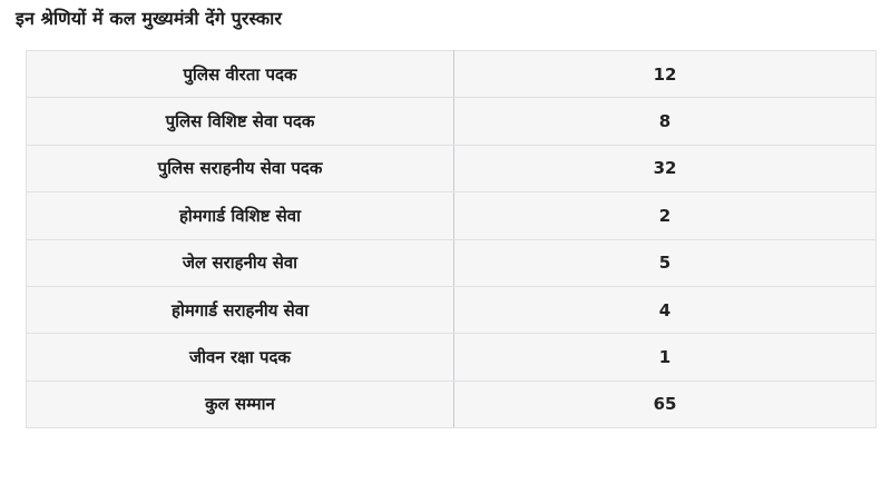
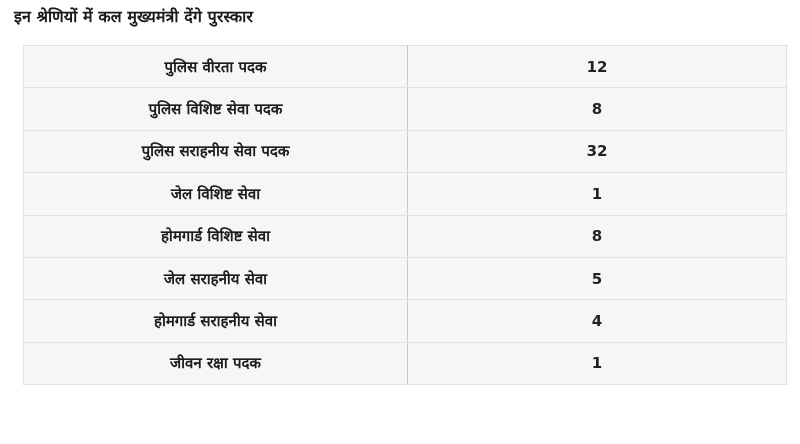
  इन श्रेणियों में कल मुख्यमंत्री देंगे पुरस्कार
  पुलिस वीरता पदक	12
  पुलिस विशिष्ट सेवा पदक	8
  पुलिस सराहनीय सेवा पदक	32
+ जेल विशिष्ट सेवा	1
- होमगार्ड विशिष्ट सेवा	2
+ होमगार्ड विशिष्ट सेवा	8
  जेल सराहनीय सेवा	5
  होमगार्ड सराहनीय सेवा	4
  जीवन रक्षा पदक	1
- कुल सम्मान	65
